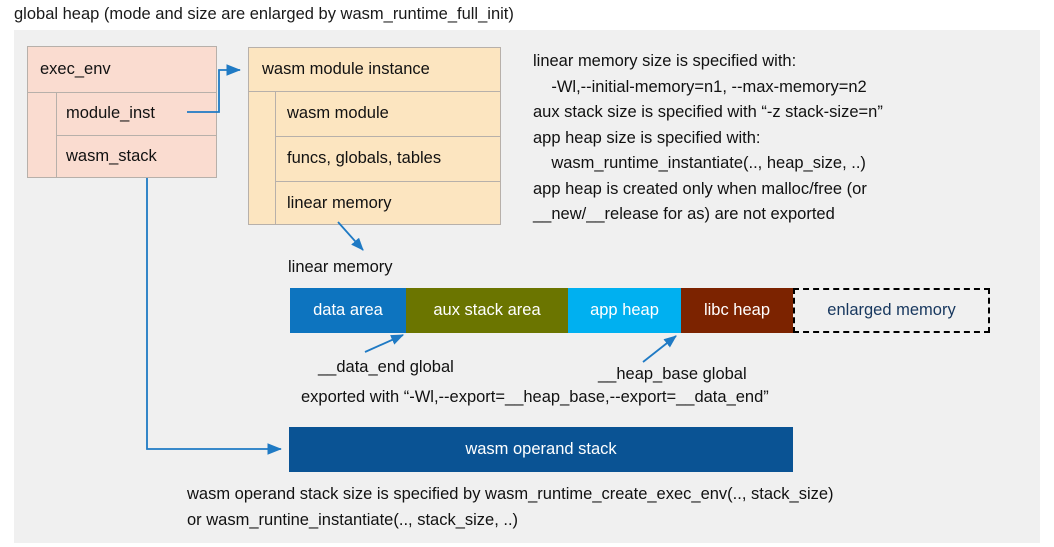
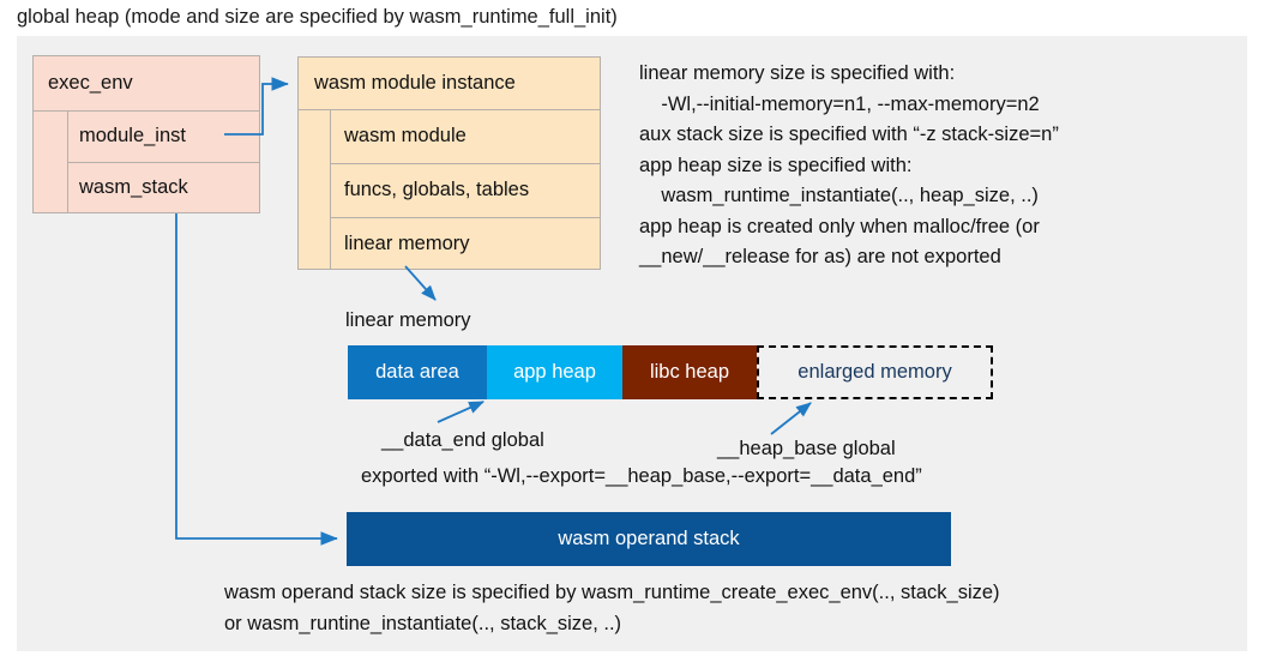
- global heap (mode and size are enlarged by wasm_runtime_full_init)
+ global heap (mode and size are specified by wasm_runtime_full_init)
  exec_env
  module_inst
  wasm_stack
  wasm module instance
  wasm module
  funcs, globals, tables
  linear memory
  linear memory size is specified with:
  -Wl,--initial-memory=n1, --max-memory=n2
  aux stack size is specified with “-z stack-size=n”
  app heap size is specified with:
  wasm_runtime_instantiate(.., heap_size, ..)
  app heap is created only when malloc/free (or
  __new/__release for as) are not exported
  linear memory
  data area
- aux stack area
  app heap
  libc heap
  enlarged memory
  __data_end global
  __heap_base global
  exported with “-Wl,--export=__heap_base,--export=__data_end”
  wasm operand stack
  wasm operand stack size is specified by wasm_runtime_create_exec_env(.., stack_size)
  or wasm_runtine_instantiate(.., stack_size, ..)
